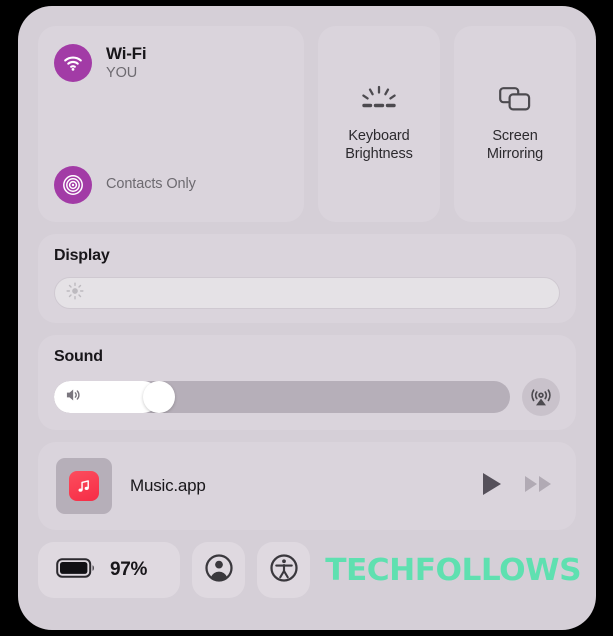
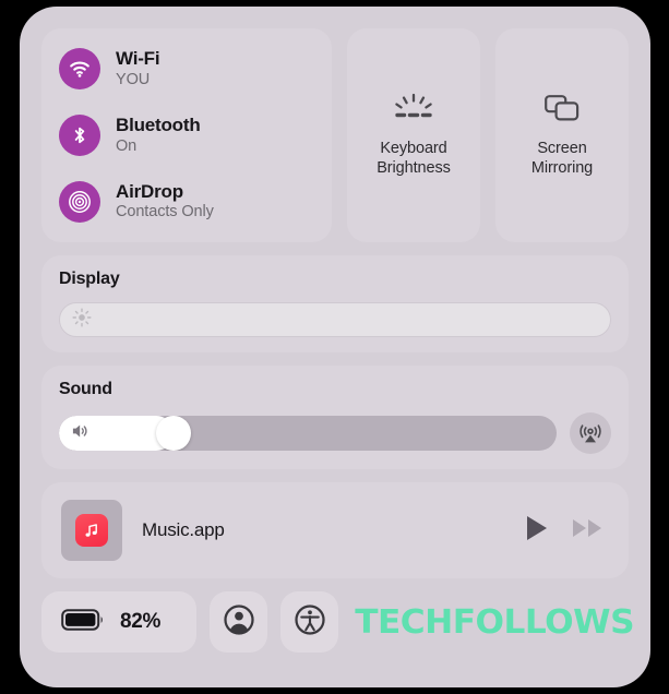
  Wi-Fi
  YOU
+ Bluetooth
+ On
+ AirDrop
  Contacts Only
  Keyboard
  Brightness
  Screen
  Mirroring
  Display
  Sound
  Music.app
- 97%
+ 82%
  TECHFOLLOWS
